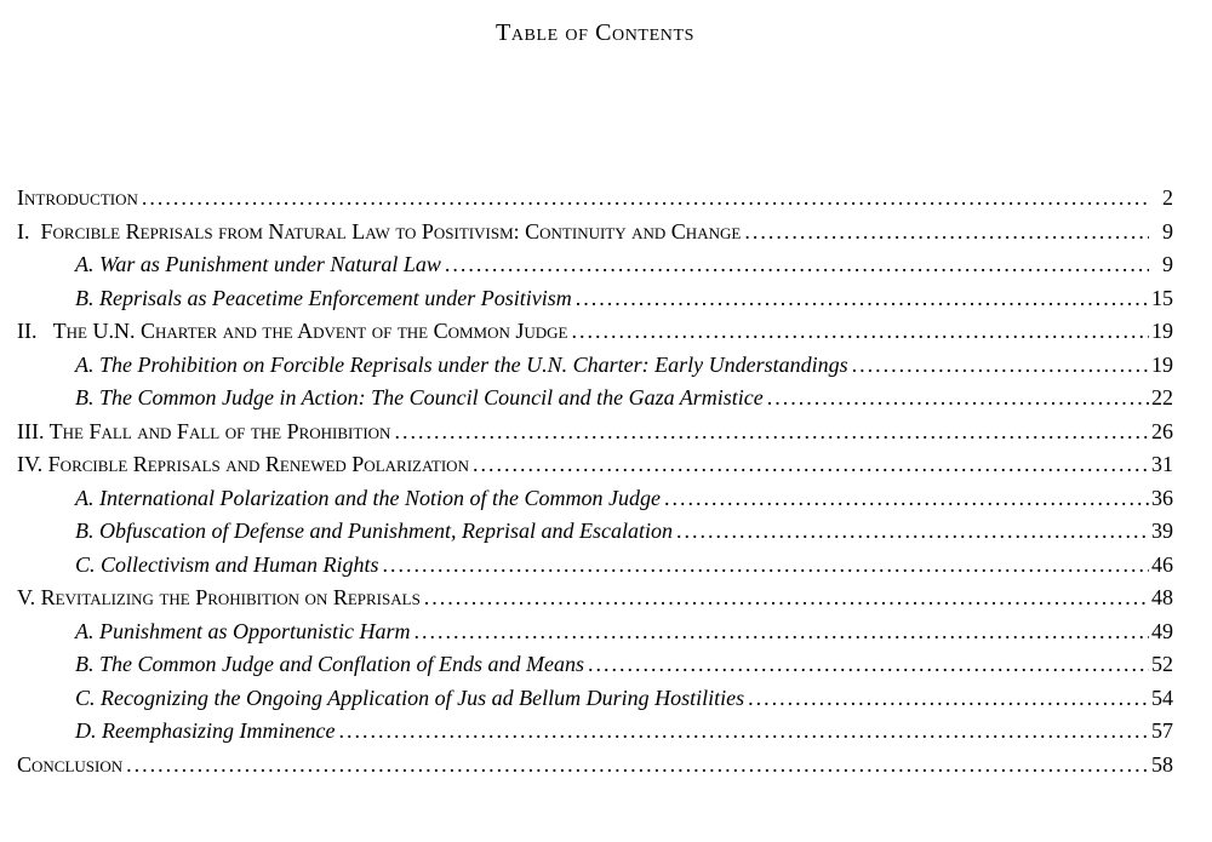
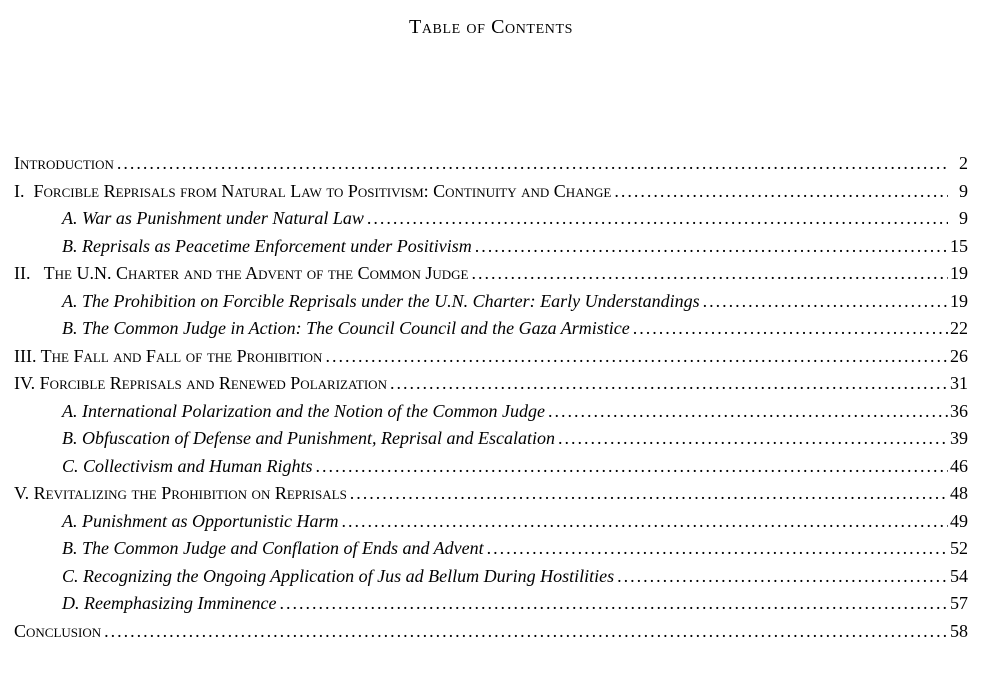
  Table of Contents
  Introduction
  2
  I. Forcible Reprisals from Natural Law to Positivism: Continuity and Change
  9
  A. War as Punishment under Natural Law
  9
  B. Reprisals as Peacetime Enforcement under Positivism
  15
  II. The U.N. Charter and the Advent of the Common Judge
  19
  A. The Prohibition on Forcible Reprisals under the U.N. Charter: Early Understandings
  19
  B. The Common Judge in Action: The Council Council and the Gaza Armistice
  22
  III. The Fall and Fall of the Prohibition
  26
  IV. Forcible Reprisals and Renewed Polarization
  31
  A. International Polarization and the Notion of the Common Judge
  36
  B. Obfuscation of Defense and Punishment, Reprisal and Escalation
  39
  C. Collectivism and Human Rights
  46
  V. Revitalizing the Prohibition on Reprisals
  48
  A. Punishment as Opportunistic Harm
  49
- B. The Common Judge and Conflation of Ends and Means
+ B. The Common Judge and Conflation of Ends and Advent
  52
  C. Recognizing the Ongoing Application of Jus ad Bellum During Hostilities
  54
  D. Reemphasizing Imminence
  57
  Conclusion
  58
